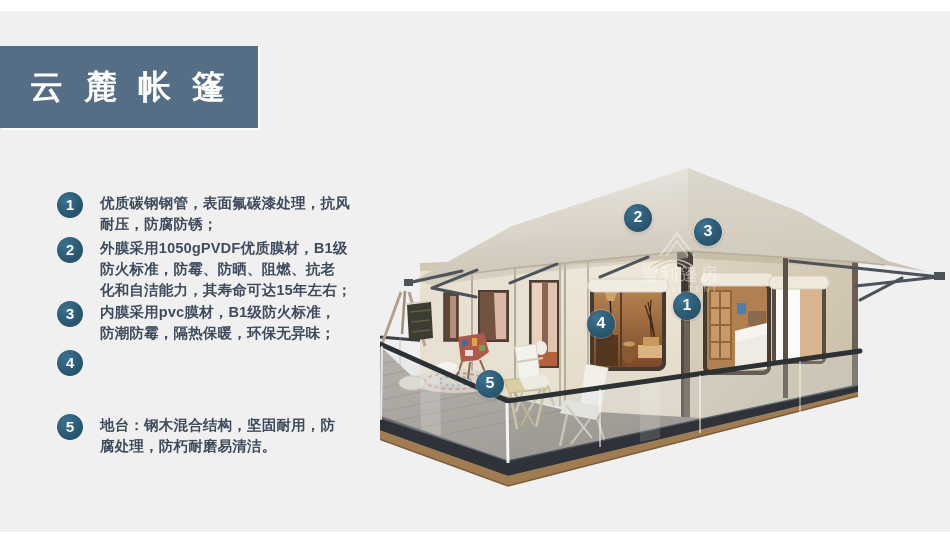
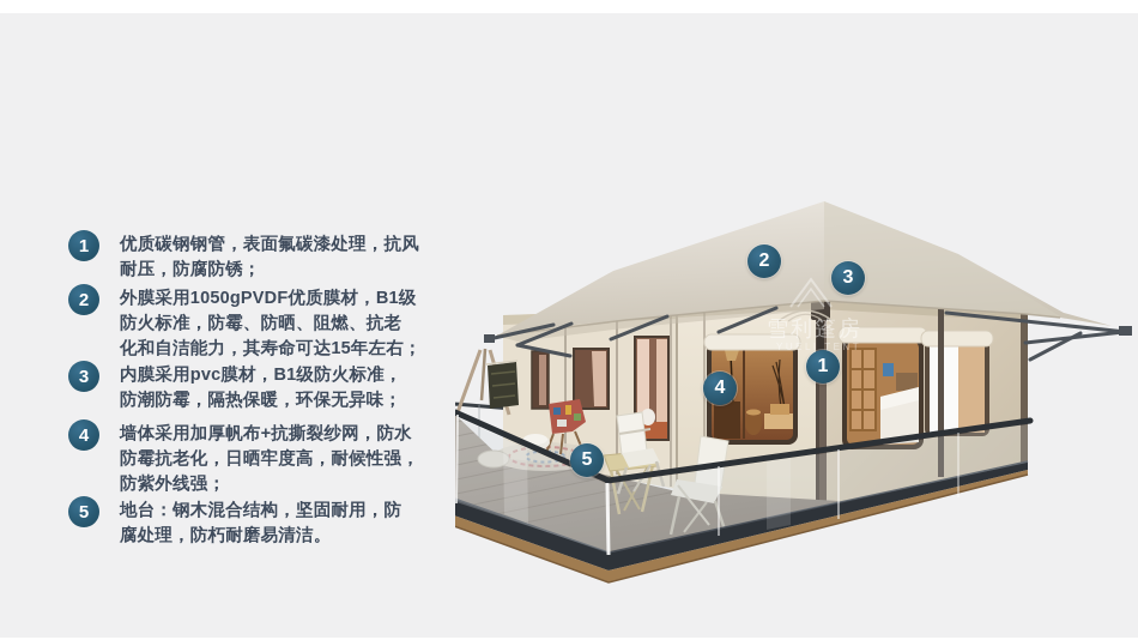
- 云麓帐篷
  1
  优质碳钢钢管，表面氟碳漆处理，抗风
  耐压，防腐防锈；
  2
  外膜采用1050gPVDF优质膜材，B1级
  防火标准，防霉、防晒、阻燃、抗老
  化和自洁能力，其寿命可达15年左右；
  3
  内膜采用pvc膜材，B1级防火标准，
  防潮防霉，隔热保暖，环保无异味；
  4
+ 墙体采用加厚帆布+抗撕裂纱网，防水
+ 防霉抗老化，日晒牢度高，耐候性强，
+ 防紫外线强；
  5
  地台：钢木混合结构，坚固耐用，防
  腐处理，防朽耐磨易清洁。
  雪利篷房
  YUELI TENT
  1
  2
  3
  4
  5
